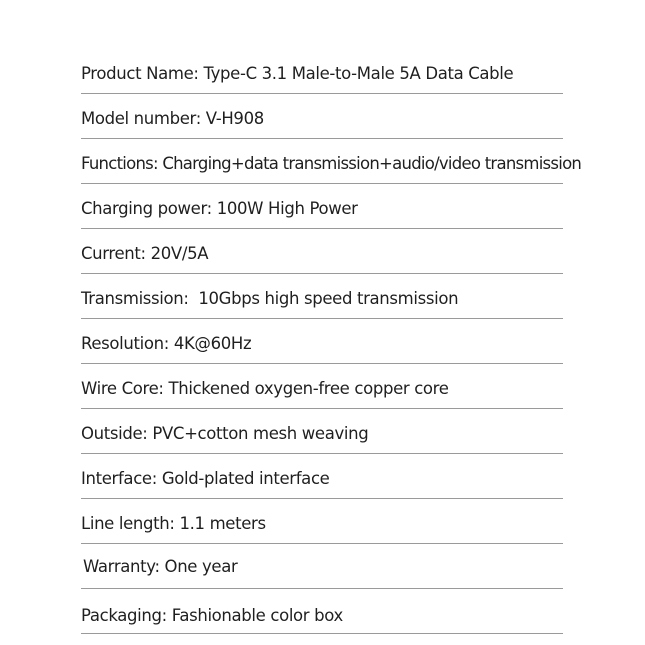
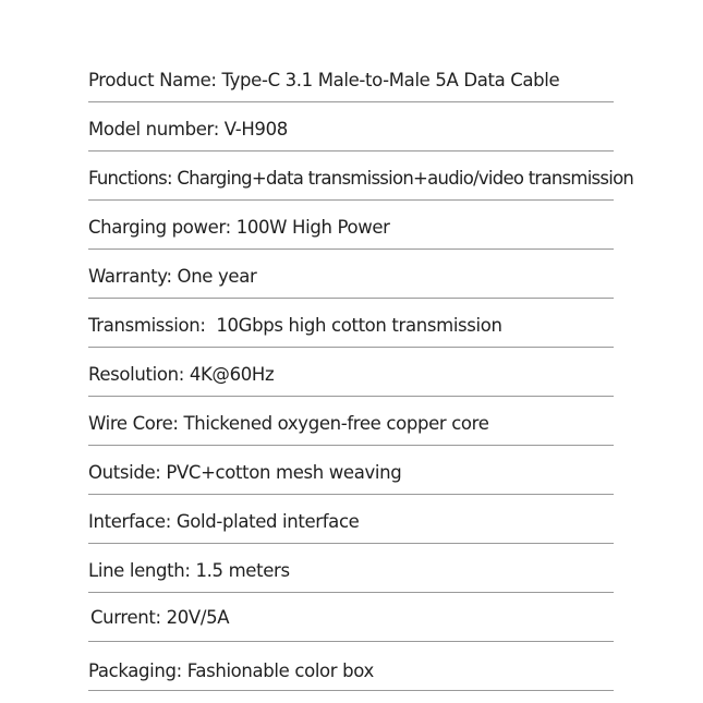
  Product Name: Type-C 3.1 Male-to-Male 5A Data Cable
  Model number: V-H908
  Functions: Charging+data transmission+audio/video transmission
  Charging power: 100W High Power
- Current: 20V/5A
+ Warranty: One year
- Transmission: 10Gbps high speed transmission
+ Transmission: 10Gbps high cotton transmission
  Resolution: 4K@60Hz
  Wire Core: Thickened oxygen-free copper core
  Outside: PVC+cotton mesh weaving
  Interface: Gold-plated interface
- Line length: 1.1 meters
+ Line length: 1.5 meters
- Warranty: One year
+ Current: 20V/5A
  Packaging: Fashionable color box
